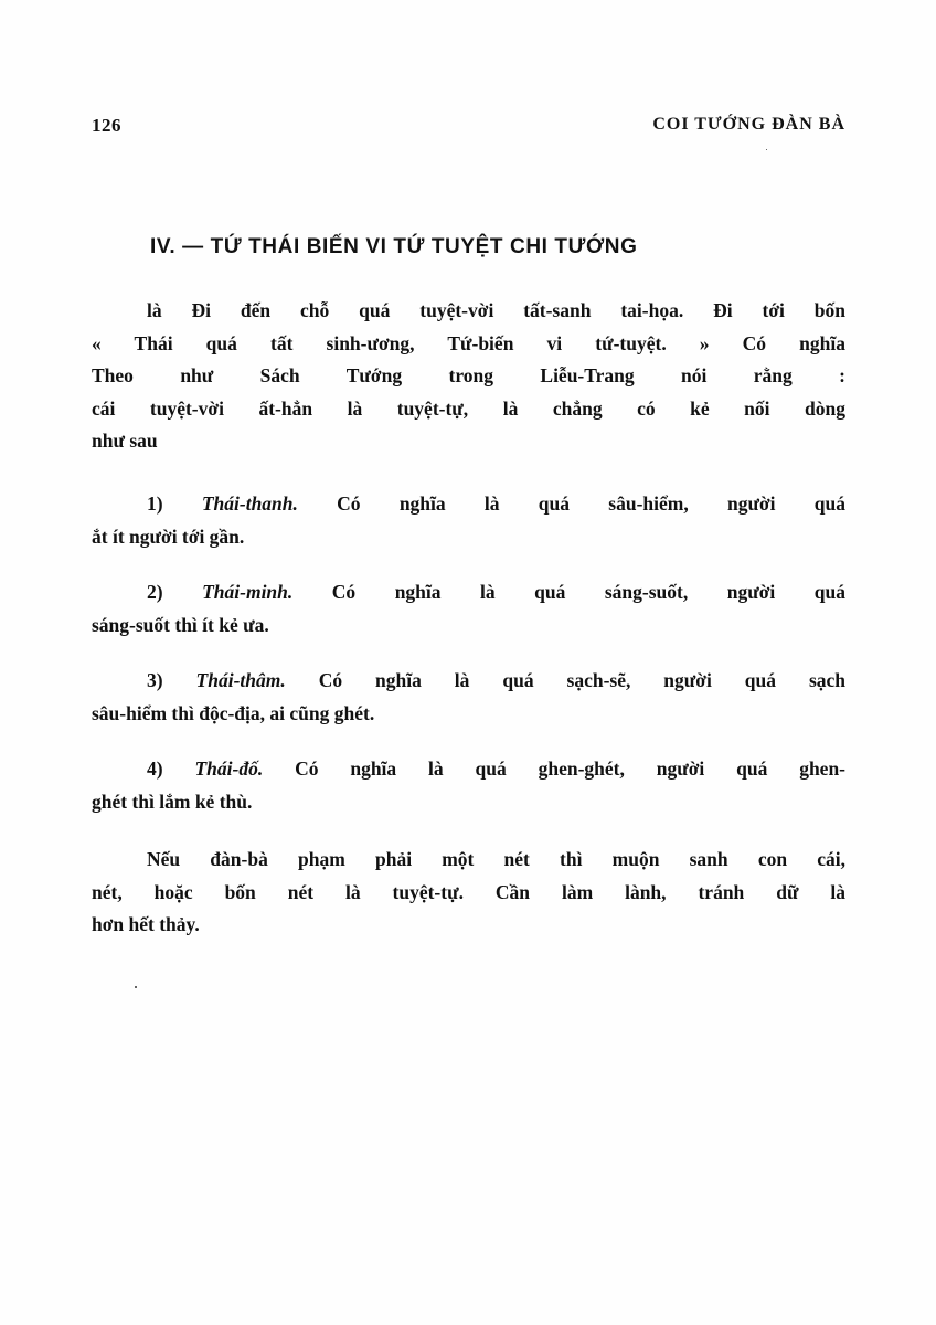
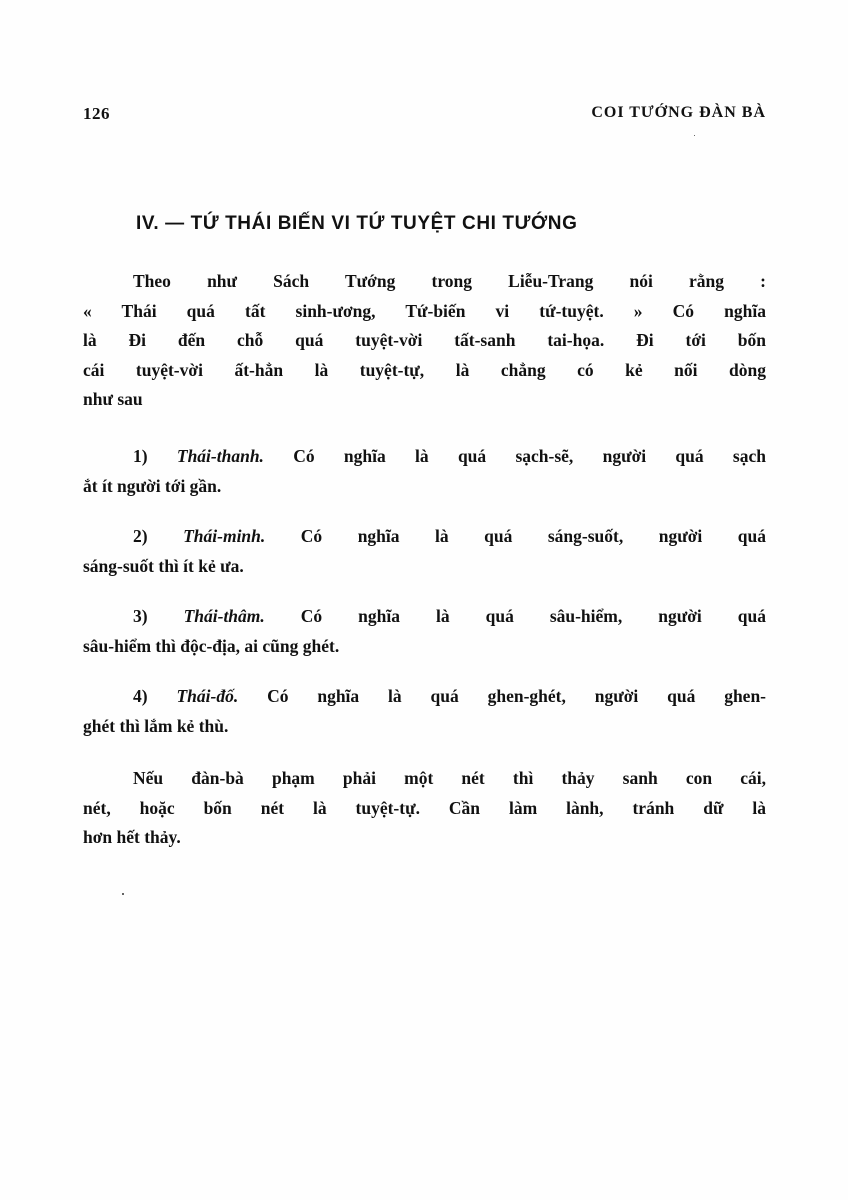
  126
  COI TƯỚNG ĐÀN BÀ
  IV. — TỨ THÁI BIẾN VI TỨ TUYỆT CHI TƯỚNG
- là Đi đến chỗ quá tuyệt-vời tất-sanh tai-họa. Đi tới bốn
+ Theo như Sách Tướng trong Liễu-Trang nói rằng :
  « Thái quá tất sinh-ương, Tứ-biến vi tứ-tuyệt. » Có nghĩa
- Theo như Sách Tướng trong Liễu-Trang nói rằng :
+ là Đi đến chỗ quá tuyệt-vời tất-sanh tai-họa. Đi tới bốn
  cái tuyệt-vời ất-hẳn là tuyệt-tự, là chẳng có kẻ nối dòng
  như sau
- 1) Thái-thanh. Có nghĩa là quá sâu-hiểm, người quá
+ 1) Thái-thanh. Có nghĩa là quá sạch-sẽ, người quá sạch
  ắt ít người tới gần.
  2) Thái-minh. Có nghĩa là quá sáng-suốt, người quá
  sáng-suốt thì ít kẻ ưa.
- 3) Thái-thâm. Có nghĩa là quá sạch-sẽ, người quá sạch
+ 3) Thái-thâm. Có nghĩa là quá sâu-hiểm, người quá
  sâu-hiểm thì độc-địa, ai cũng ghét.
  4) Thái-đố. Có nghĩa là quá ghen-ghét, người quá ghen-
  ghét thì lắm kẻ thù.
- Nếu đàn-bà phạm phải một nét thì muộn sanh con cái,
+ Nếu đàn-bà phạm phải một nét thì thảy sanh con cái,
  nét, hoặc bốn nét là tuyệt-tự. Cần làm lành, tránh dữ là
  hơn hết thảy.
